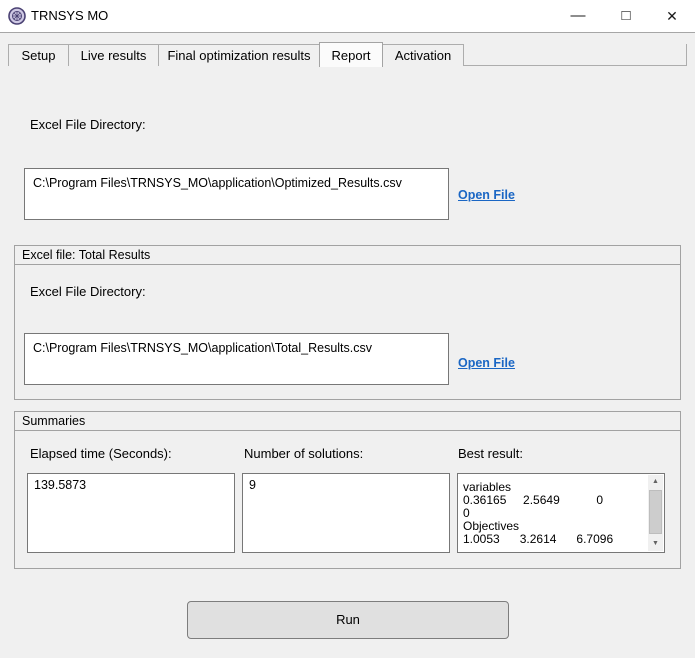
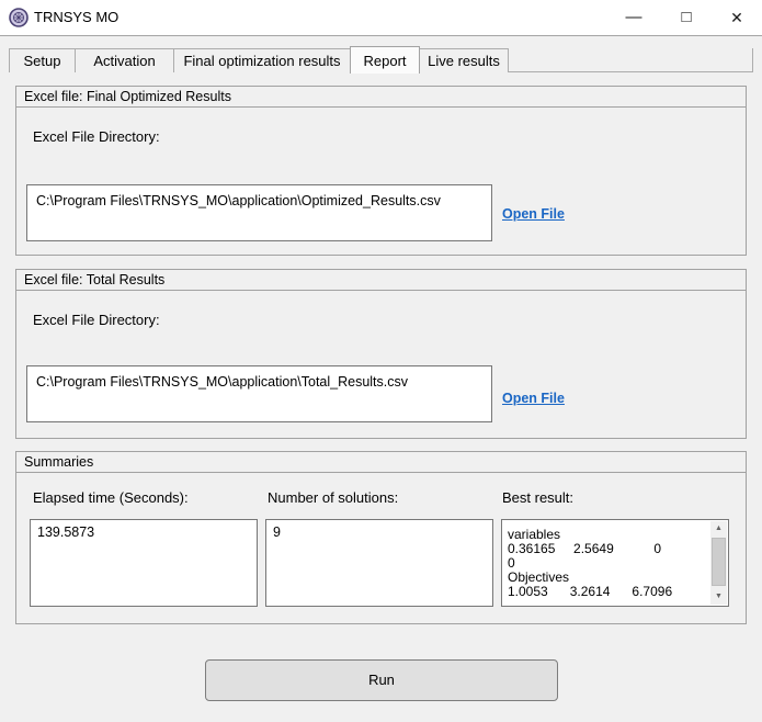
  TRNSYS MO
  —
  □
  ✕
  Setup
- Live results
+ Activation
  Final optimization results
  Report
- Activation
+ Live results
+ Excel file: Final Optimized Results
  Excel File Directory:
  C:\Program Files\TRNSYS_MO\application\Optimized_Results.csv
  Open File
  Excel file: Total Results
  Excel File Directory:
  C:\Program Files\TRNSYS_MO\application\Total_Results.csv
  Open File
  Summaries
  Elapsed time (Seconds):
  Number of solutions:
  Best result:
  139.5873
  9
  variables
  0.36165 2.5649 0
  0
  Objectives
  1.0053 3.2614 6.7096
  Run
